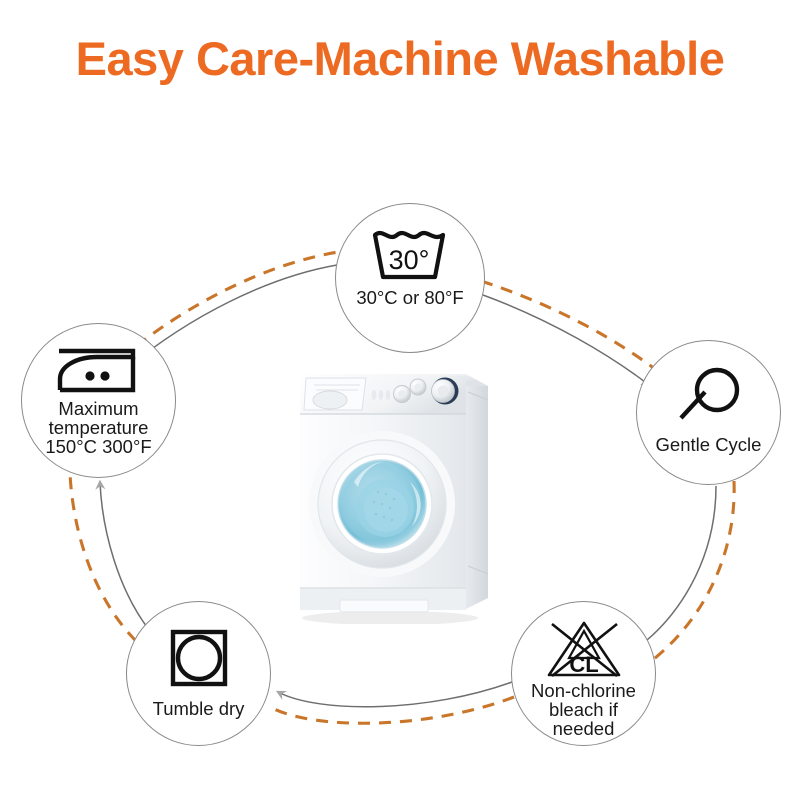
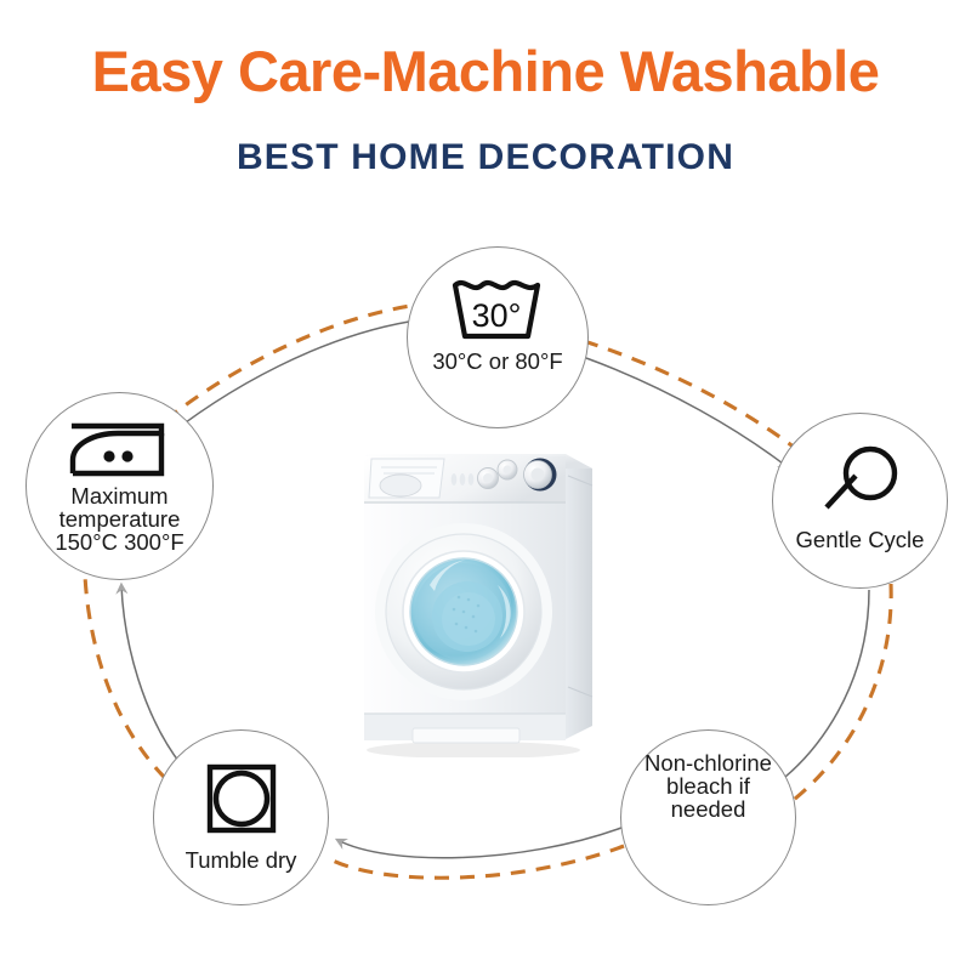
  Easy Care-Machine Washable
+ BEST HOME DECORATION
  30°
  30°C or 80°F
  Gentle Cycle
- CL
  Non-chlorine
  bleach if
  needed
  Tumble dry
  Maximum
  temperature
  150°C 300°F
